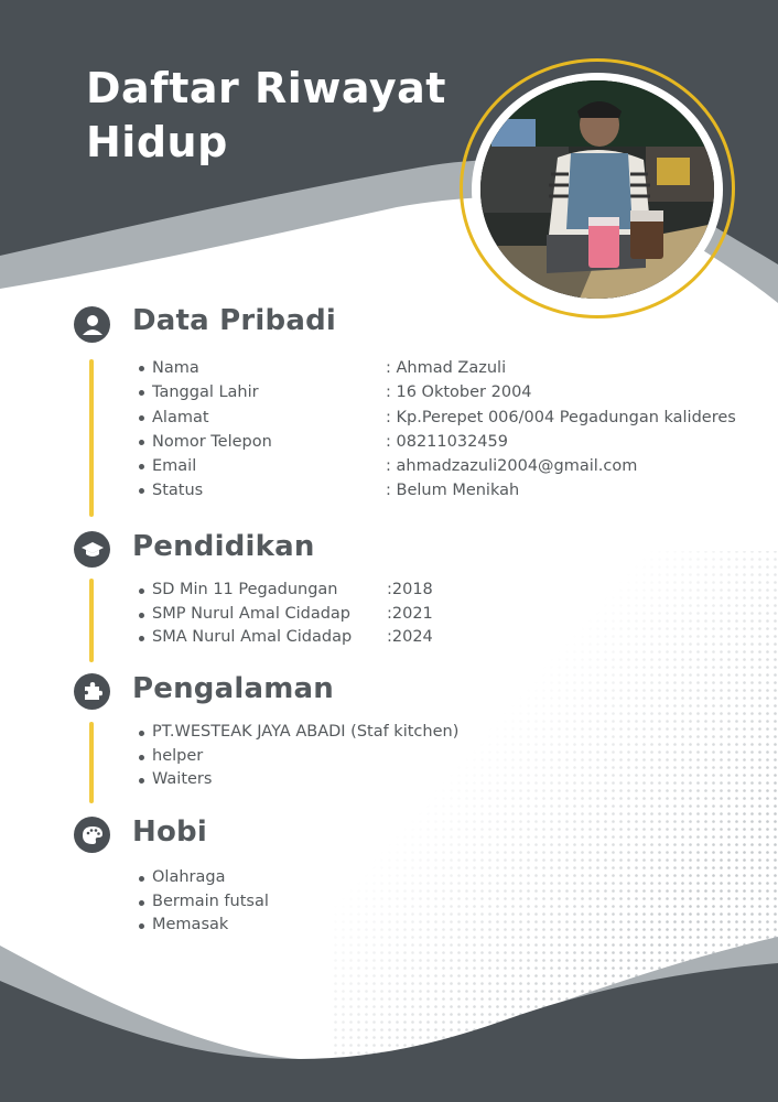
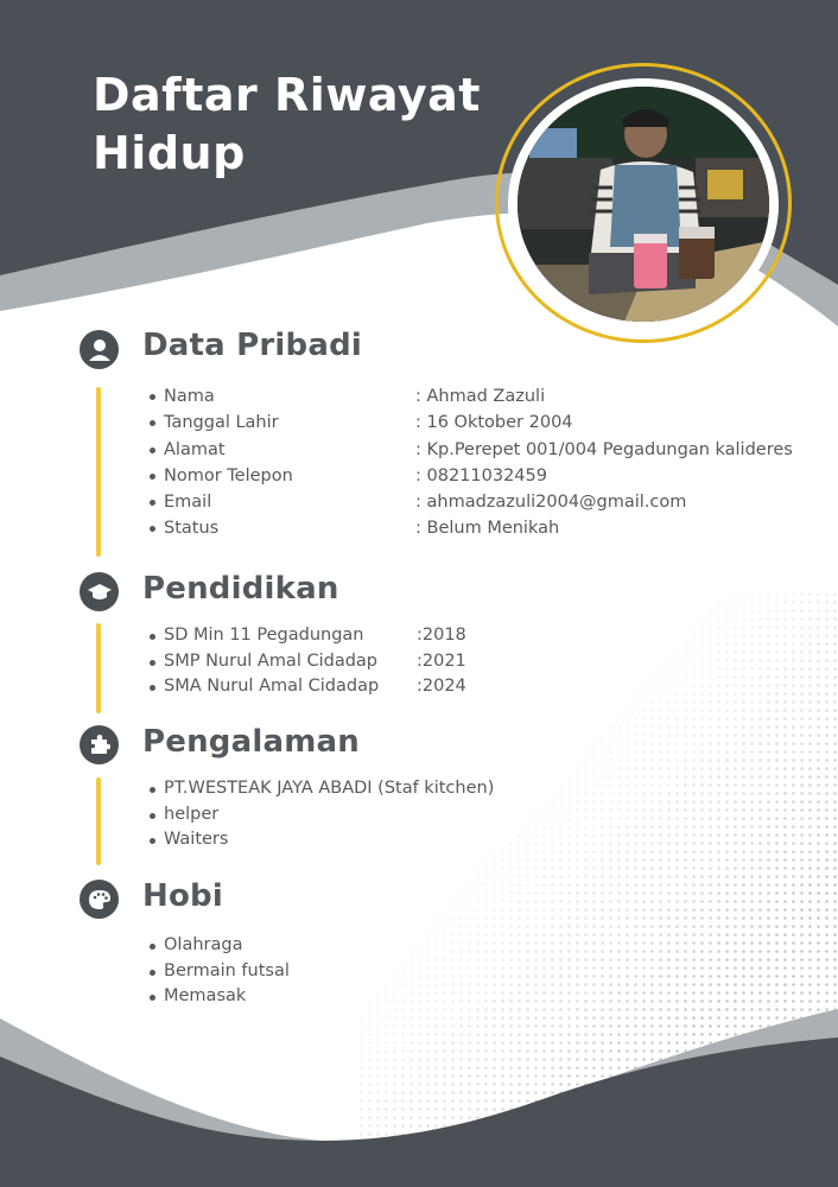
  Daftar Riwayat
  Hidup
  Data Pribadi
  Nama
  Tanggal Lahir
  Alamat
  Nomor Telepon
  Email
  Status
  : Ahmad Zazuli
  : 16 Oktober 2004
- : Kp.Perepet 006/004 Pegadungan kalideres
+ : Kp.Perepet 001/004 Pegadungan kalideres
  : 08211032459
  : ahmadzazuli2004@gmail.com
  : Belum Menikah
  Pendidikan
  SD Min 11 Pegadungan
  SMP Nurul Amal Cidadap
  SMA Nurul Amal Cidadap
  :2018
  :2021
  :2024
  Pengalaman
  PT.WESTEAK JAYA ABADI (Staf kitchen)
  helper
  Waiters
  Hobi
  Olahraga
  Bermain futsal
  Memasak
